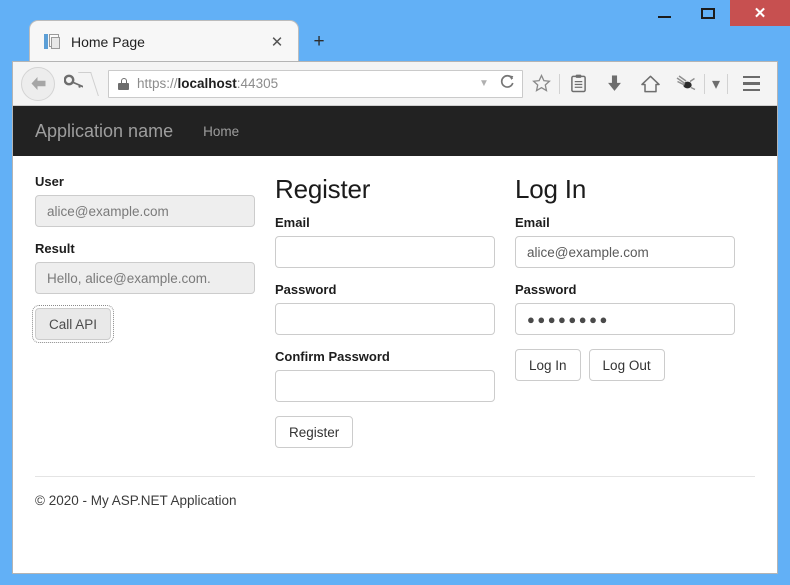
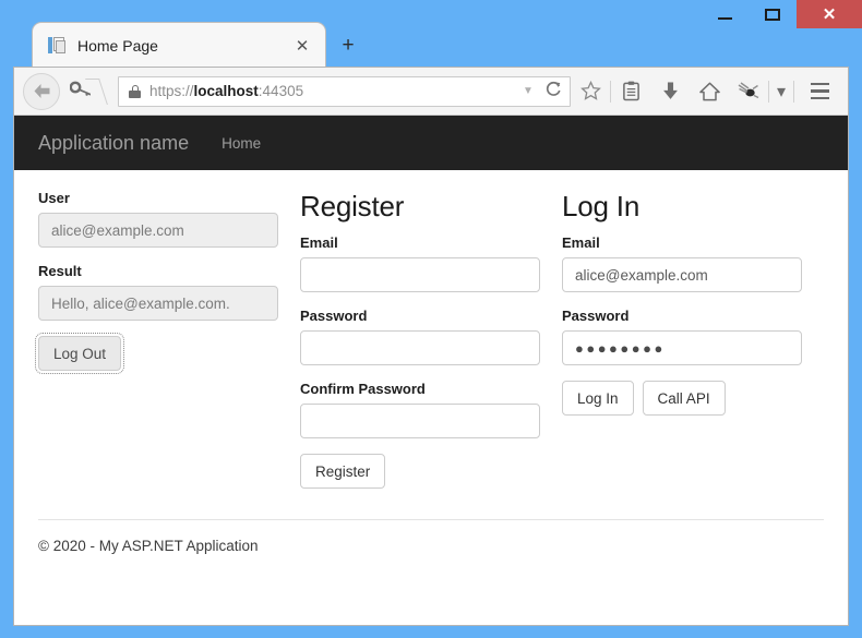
  ✕
  Home Page
  ✕
  +
  https://localhost:44305
  ▼
  ▾
  Application name
  Home
  User
  alice@example.com
  Result
  Hello, alice@example.com.
- Call API
+ Log Out
  Register
  Email
  Password
  Confirm Password
  Register
  Log In
  Email
  alice@example.com
  Password
  ●●●●●●●●
  Log In
- Log Out
+ Call API
  © 2020 - My ASP.NET Application
